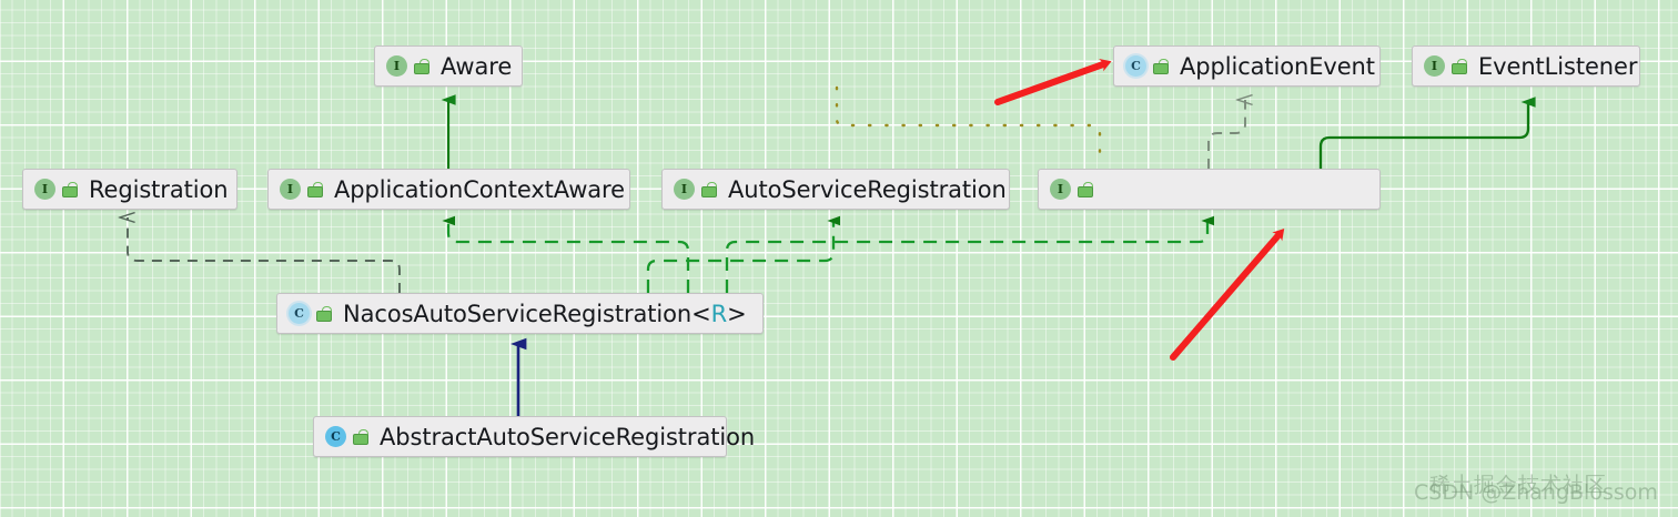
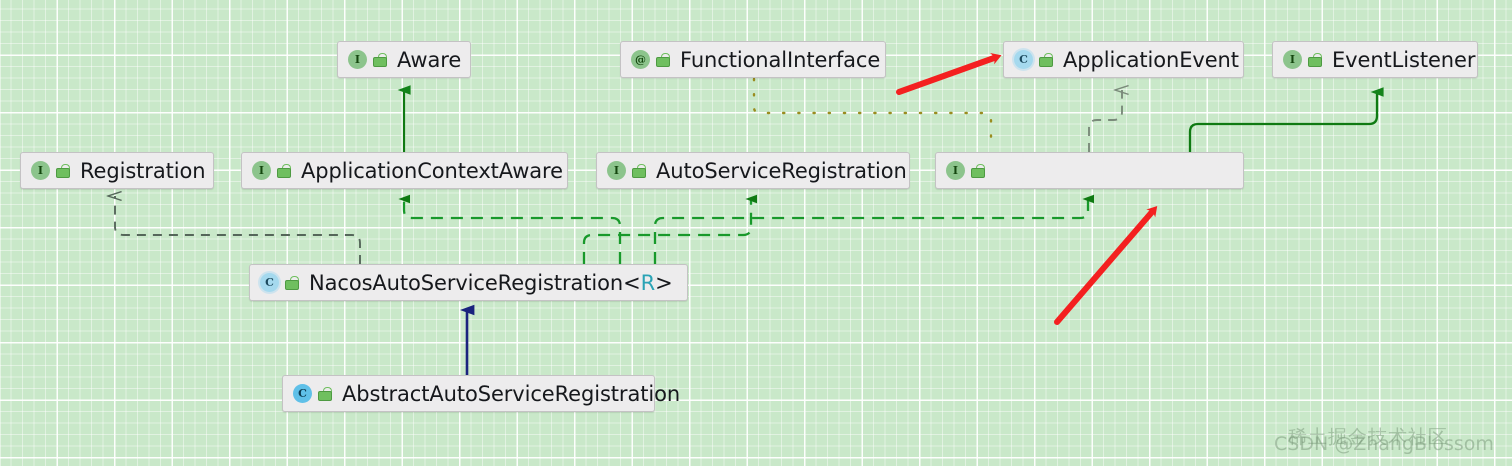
  I
  Aware
+ @
+ FunctionalInterface
  C
  ApplicationEvent
  I
  EventListener
  I
  Registration
  I
  ApplicationContextAware
  I
  AutoServiceRegistration
  I
  C
  NacosAutoServiceRegistration<R>
  C
  AbstractAutoServiceRegistration
  稀土掘金技术社区
  CSDN @ZhangBlossom
